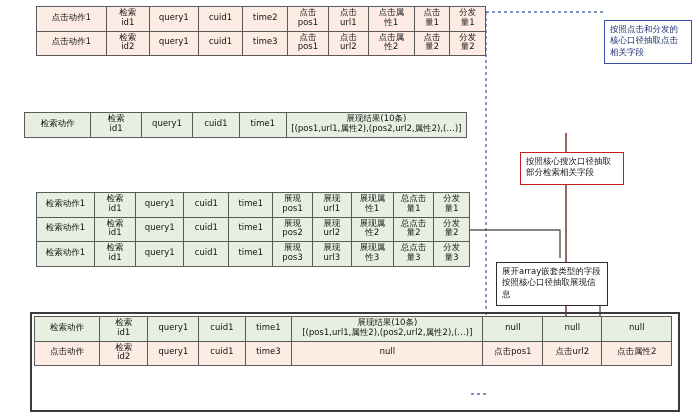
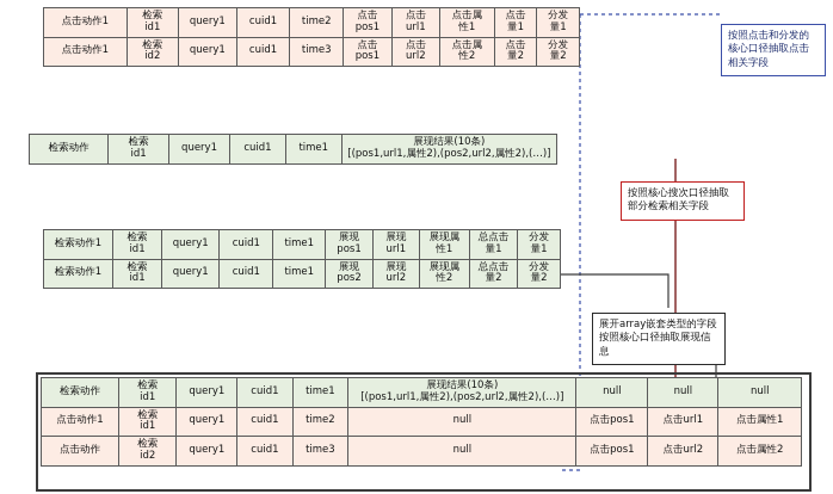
  点击动作1	检索id1	query1	cuid1	time2	点击pos1	点击url1	点击属性1	点击量1	分发量1
  点击动作1	检索id2	query1	cuid1	time3	点击pos1	点击url2	点击属性2	点击量2	分发量2
  按照点击和分发的核心口径抽取点击相关字段
  检索动作	检索id1	query1	cuid1	time1	展现结果(10条)[(pos1,url1,属性2),(pos2,url2,属性2),(…)]
  按照核心搜次口径抽取部分检索相关字段
  检索动作1	检索id1	query1	cuid1	time1	展现pos1	展现url1	展现属性1	总点击量1	分发量1
  检索动作1	检索id1	query1	cuid1	time1	展现pos2	展现url2	展现属性2	总点击量2	分发量2
- 检索动作1	检索id1	query1	cuid1	time1	展现pos3	展现url3	展现属性3	总点击量3	分发量3
  展开array嵌套类型的字段按照核心口径抽取展现信息
  检索动作	检索id1	query1	cuid1	time1	展现结果(10条)[(pos1,url1,属性2),(pos2,url2,属性2),(…)]	null	null	null
+ 点击动作1	检索id1	query1	cuid1	time2	null	点击pos1	点击url1	点击属性1
  点击动作	检索id2	query1	cuid1	time3	null	点击pos1	点击url2	点击属性2
